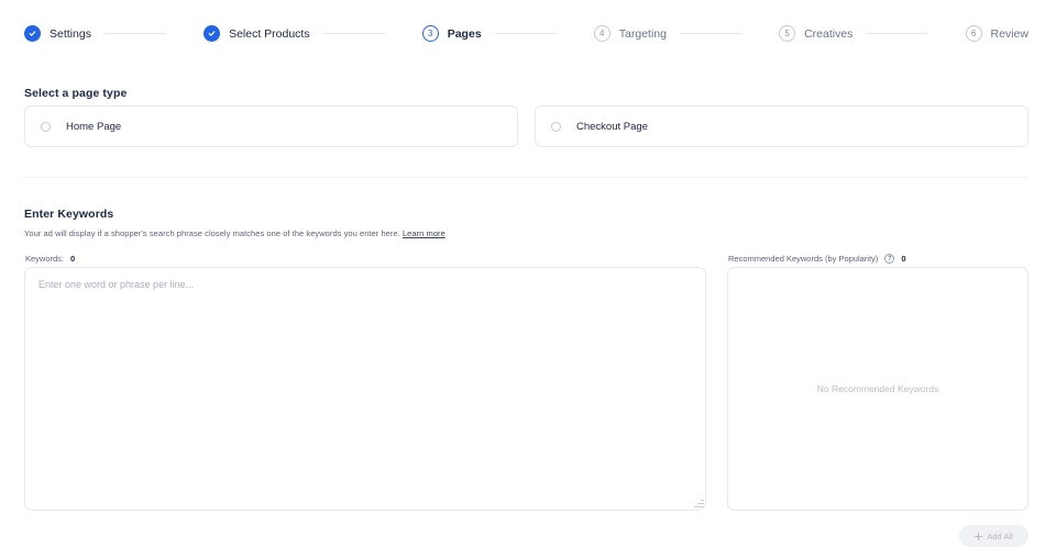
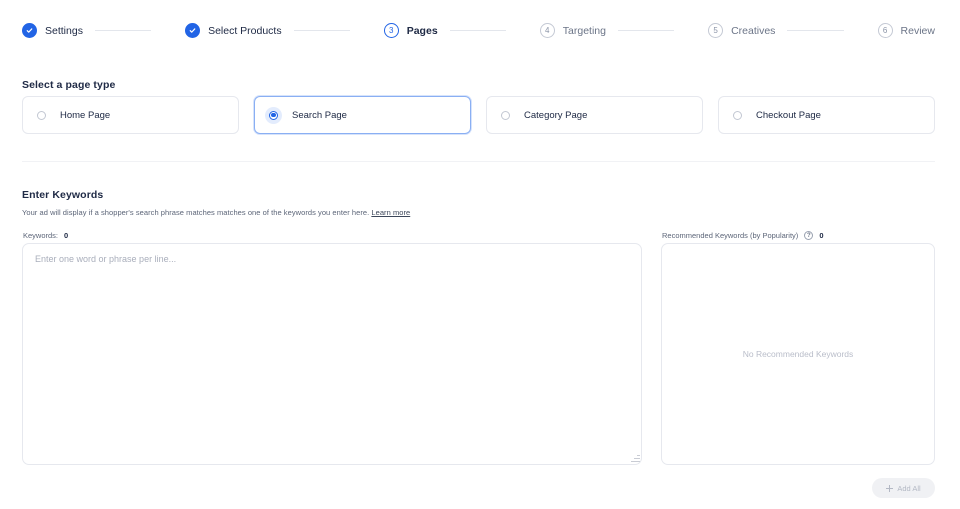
  Settings
  Select Products
  3
  Pages
  4
  Targeting
  5
  Creatives
  6
  Review
  Select a page type
  Home Page
+ Search Page
+ Category Page
  Checkout Page
  Enter Keywords
- Your ad will display if a shopper's search phrase closely matches one of the keywords you enter here. Learn more
+ Your ad will display if a shopper's search phrase matches matches one of the keywords you enter here. Learn more
  Keywords:
  0
  Enter one word or phrase per line...
  Recommended Keywords (by Popularity)
  0
  No Recommended Keywords
  Add All
